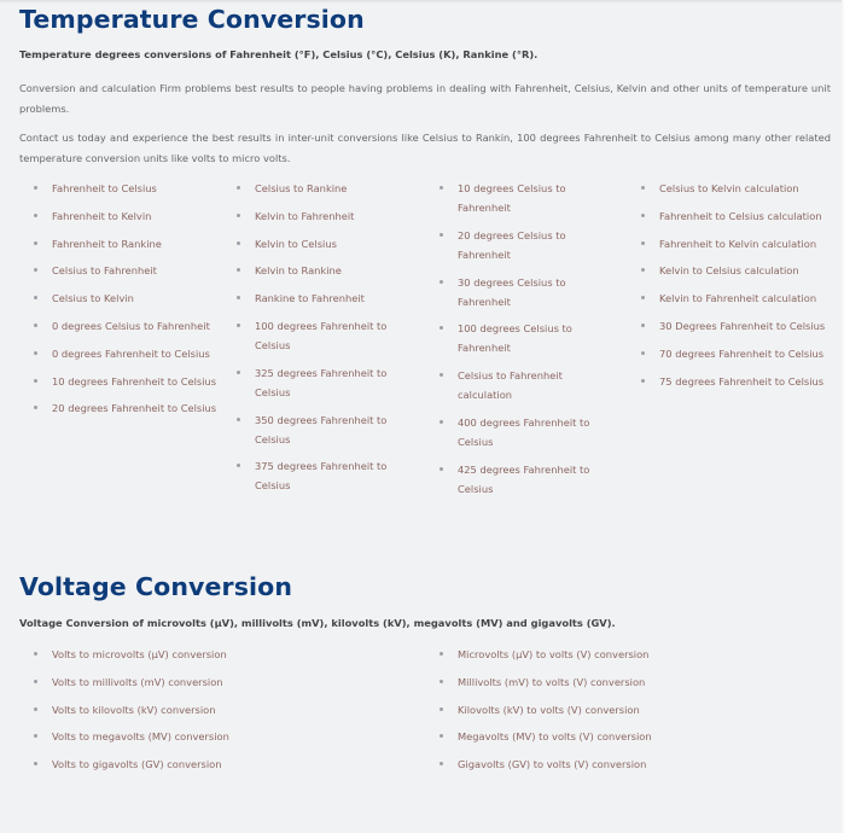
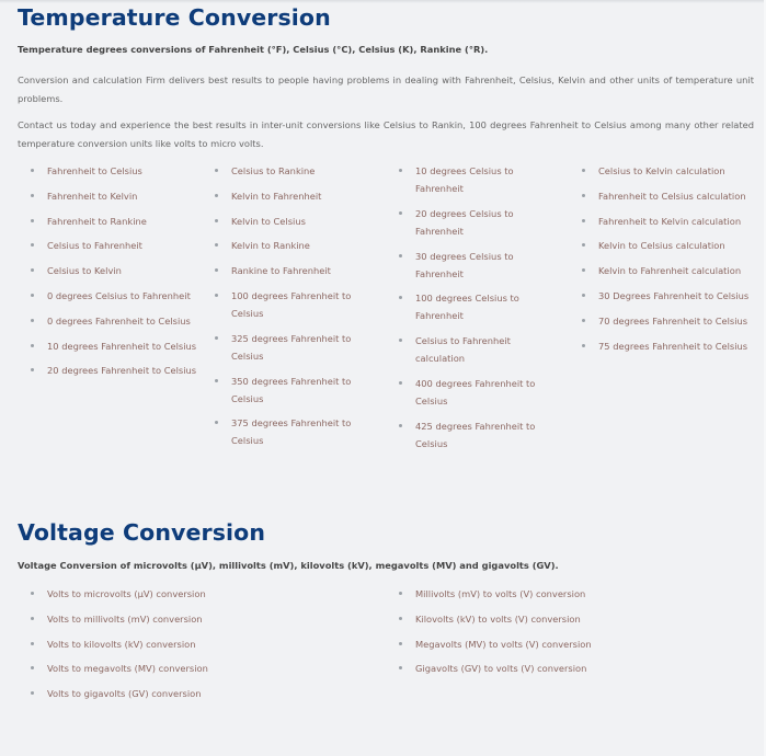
  Temperature Conversion
  Temperature degrees conversions of Fahrenheit (°F), Celsius (°C), Celsius (K), Rankine (°R).
- Conversion and calculation Firm problems best results to people having problems in dealing with Fahrenheit, Celsius, Kelvin and other units of temperature unit problems.
+ Conversion and calculation Firm delivers best results to people having problems in dealing with Fahrenheit, Celsius, Kelvin and other units of temperature unit problems.
  Contact us today and experience the best results in inter-unit conversions like Celsius to Rankin, 100 degrees Fahrenheit to Celsius among many other related temperature conversion units like volts to micro volts.
  Fahrenheit to Celsius
  Fahrenheit to Kelvin
  Fahrenheit to Rankine
  Celsius to Fahrenheit
  Celsius to Kelvin
  0 degrees Celsius to Fahrenheit
  0 degrees Fahrenheit to Celsius
  10 degrees Fahrenheit to Celsius
  20 degrees Fahrenheit to Celsius
  Celsius to Rankine
  Kelvin to Fahrenheit
  Kelvin to Celsius
  Kelvin to Rankine
  Rankine to Fahrenheit
  100 degrees Fahrenheit to Celsius
  325 degrees Fahrenheit to Celsius
  350 degrees Fahrenheit to Celsius
  375 degrees Fahrenheit to Celsius
  10 degrees Celsius to Fahrenheit
  20 degrees Celsius to Fahrenheit
  30 degrees Celsius to Fahrenheit
  100 degrees Celsius to Fahrenheit
  Celsius to Fahrenheit calculation
  400 degrees Fahrenheit to Celsius
  425 degrees Fahrenheit to Celsius
  Celsius to Kelvin calculation
  Fahrenheit to Celsius calculation
  Fahrenheit to Kelvin calculation
  Kelvin to Celsius calculation
  Kelvin to Fahrenheit calculation
  30 Degrees Fahrenheit to Celsius
  70 degrees Fahrenheit to Celsius
  75 degrees Fahrenheit to Celsius
  Voltage Conversion
  Voltage Conversion of microvolts (μV), millivolts (mV), kilovolts (kV), megavolts (MV) and gigavolts (GV).
  Volts to microvolts (μV) conversion
  Volts to millivolts (mV) conversion
  Volts to kilovolts (kV) conversion
  Volts to megavolts (MV) conversion
  Volts to gigavolts (GV) conversion
- Microvolts (μV) to volts (V) conversion
  Millivolts (mV) to volts (V) conversion
  Kilovolts (kV) to volts (V) conversion
  Megavolts (MV) to volts (V) conversion
  Gigavolts (GV) to volts (V) conversion
